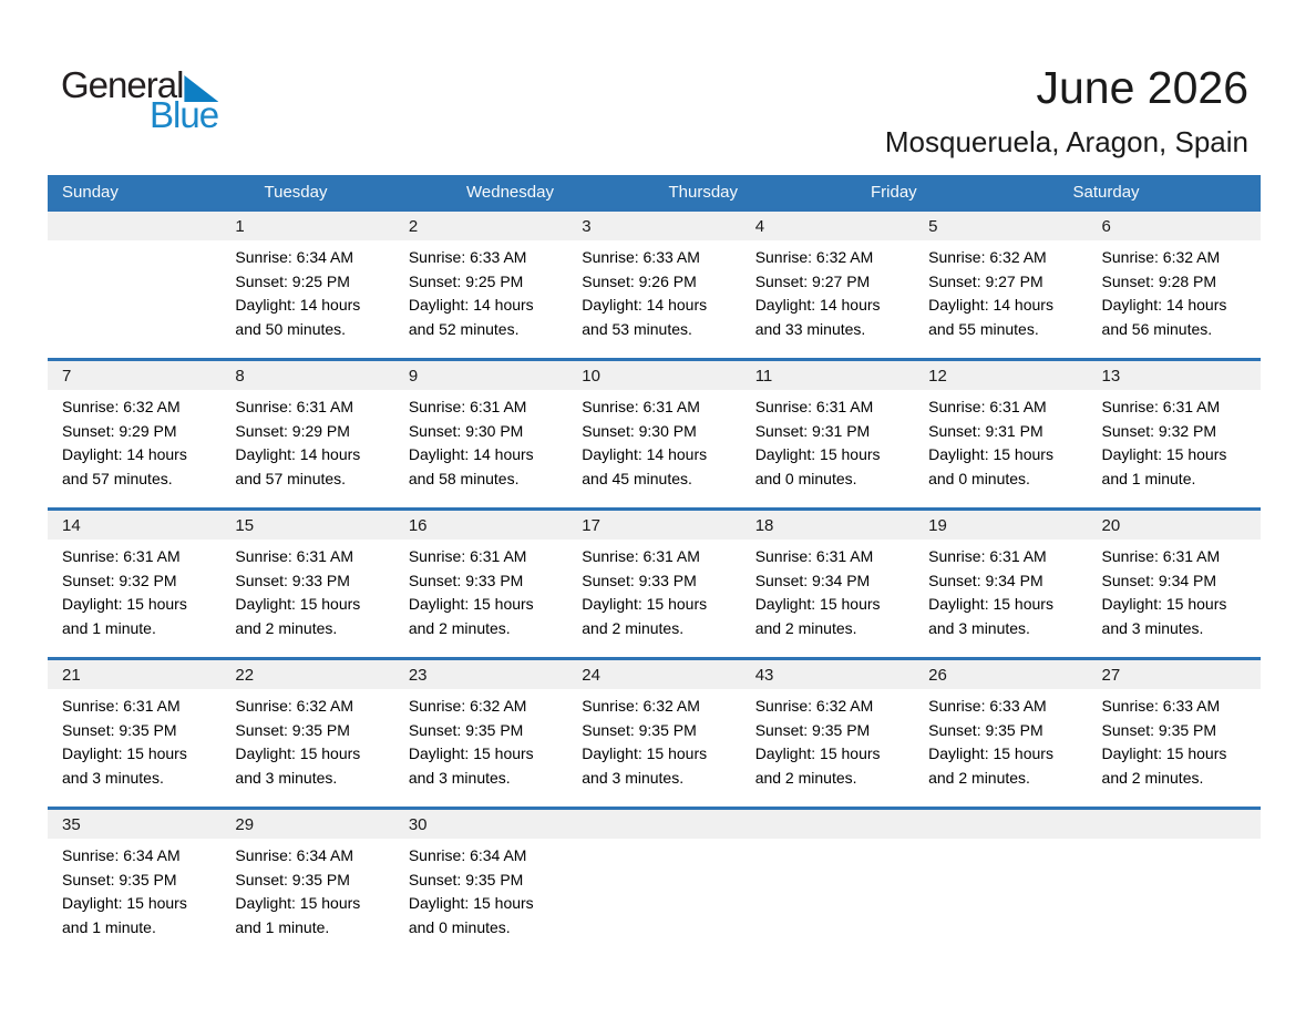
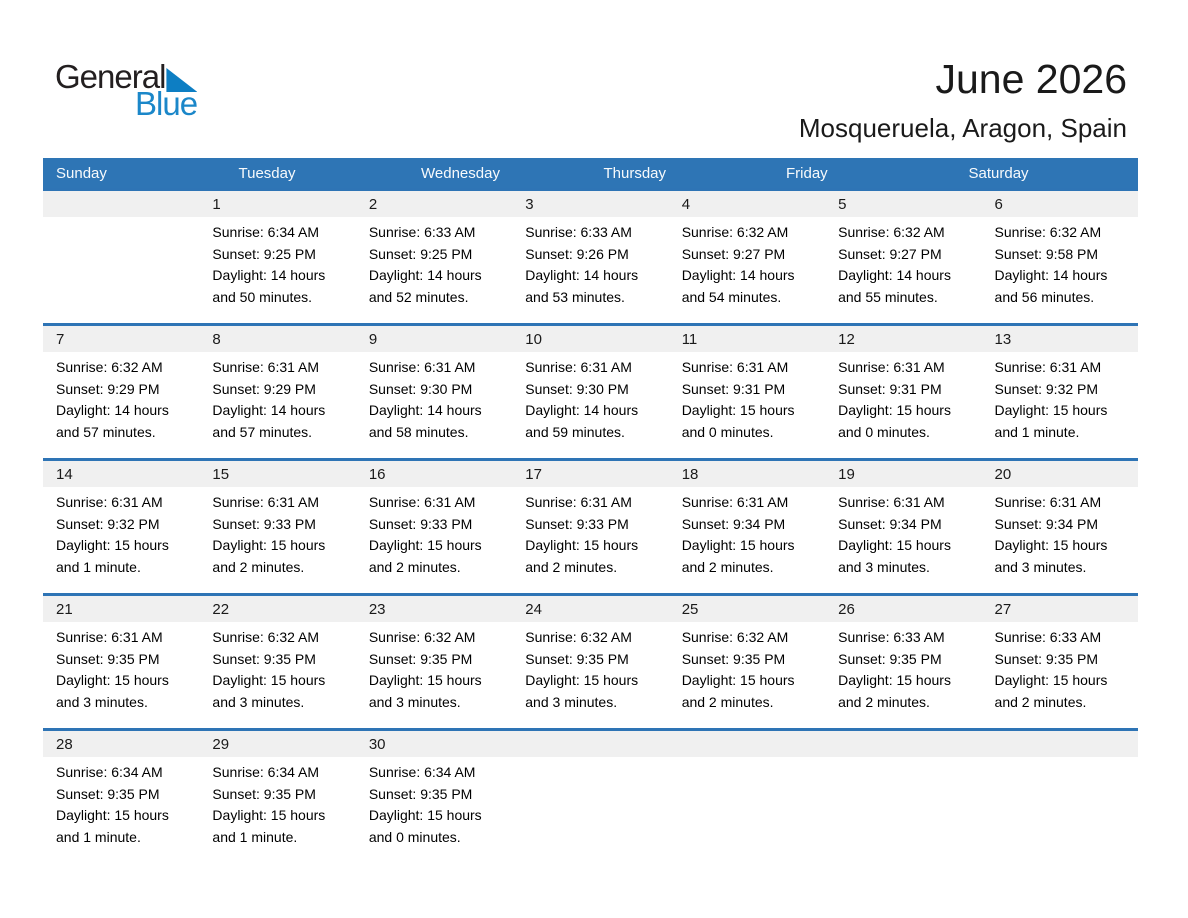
  General
  Blue
  June 2026
  Mosqueruela, Aragon, Spain
  Sunday
  Tuesday
  Wednesday
  Thursday
  Friday
  Saturday
  1
  Sunrise: 6:34 AM
  Sunset: 9:25 PM
  Daylight: 14 hours
  and 50 minutes.
  2
  Sunrise: 6:33 AM
  Sunset: 9:25 PM
  Daylight: 14 hours
  and 52 minutes.
  3
  Sunrise: 6:33 AM
  Sunset: 9:26 PM
  Daylight: 14 hours
  and 53 minutes.
  4
  Sunrise: 6:32 AM
  Sunset: 9:27 PM
  Daylight: 14 hours
- and 33 minutes.
+ and 54 minutes.
  5
  Sunrise: 6:32 AM
  Sunset: 9:27 PM
  Daylight: 14 hours
  and 55 minutes.
  6
  Sunrise: 6:32 AM
- Sunset: 9:28 PM
+ Sunset: 9:58 PM
  Daylight: 14 hours
  and 56 minutes.
  7
  Sunrise: 6:32 AM
  Sunset: 9:29 PM
  Daylight: 14 hours
  and 57 minutes.
  8
  Sunrise: 6:31 AM
  Sunset: 9:29 PM
  Daylight: 14 hours
  and 57 minutes.
  9
  Sunrise: 6:31 AM
  Sunset: 9:30 PM
  Daylight: 14 hours
  and 58 minutes.
  10
  Sunrise: 6:31 AM
  Sunset: 9:30 PM
  Daylight: 14 hours
- and 45 minutes.
+ and 59 minutes.
  11
  Sunrise: 6:31 AM
  Sunset: 9:31 PM
  Daylight: 15 hours
  and 0 minutes.
  12
  Sunrise: 6:31 AM
  Sunset: 9:31 PM
  Daylight: 15 hours
  and 0 minutes.
  13
  Sunrise: 6:31 AM
  Sunset: 9:32 PM
  Daylight: 15 hours
  and 1 minute.
  14
  Sunrise: 6:31 AM
  Sunset: 9:32 PM
  Daylight: 15 hours
  and 1 minute.
  15
  Sunrise: 6:31 AM
  Sunset: 9:33 PM
  Daylight: 15 hours
  and 2 minutes.
  16
  Sunrise: 6:31 AM
  Sunset: 9:33 PM
  Daylight: 15 hours
  and 2 minutes.
  17
  Sunrise: 6:31 AM
  Sunset: 9:33 PM
  Daylight: 15 hours
  and 2 minutes.
  18
  Sunrise: 6:31 AM
  Sunset: 9:34 PM
  Daylight: 15 hours
  and 2 minutes.
  19
  Sunrise: 6:31 AM
  Sunset: 9:34 PM
  Daylight: 15 hours
  and 3 minutes.
  20
  Sunrise: 6:31 AM
  Sunset: 9:34 PM
  Daylight: 15 hours
  and 3 minutes.
  21
  Sunrise: 6:31 AM
  Sunset: 9:35 PM
  Daylight: 15 hours
  and 3 minutes.
  22
  Sunrise: 6:32 AM
  Sunset: 9:35 PM
  Daylight: 15 hours
  and 3 minutes.
  23
  Sunrise: 6:32 AM
  Sunset: 9:35 PM
  Daylight: 15 hours
  and 3 minutes.
  24
  Sunrise: 6:32 AM
  Sunset: 9:35 PM
  Daylight: 15 hours
  and 3 minutes.
- 43
+ 25
  Sunrise: 6:32 AM
  Sunset: 9:35 PM
  Daylight: 15 hours
  and 2 minutes.
  26
  Sunrise: 6:33 AM
  Sunset: 9:35 PM
  Daylight: 15 hours
  and 2 minutes.
  27
  Sunrise: 6:33 AM
  Sunset: 9:35 PM
  Daylight: 15 hours
  and 2 minutes.
- 35
+ 28
  Sunrise: 6:34 AM
  Sunset: 9:35 PM
  Daylight: 15 hours
  and 1 minute.
  29
  Sunrise: 6:34 AM
  Sunset: 9:35 PM
  Daylight: 15 hours
  and 1 minute.
  30
  Sunrise: 6:34 AM
  Sunset: 9:35 PM
  Daylight: 15 hours
  and 0 minutes.
